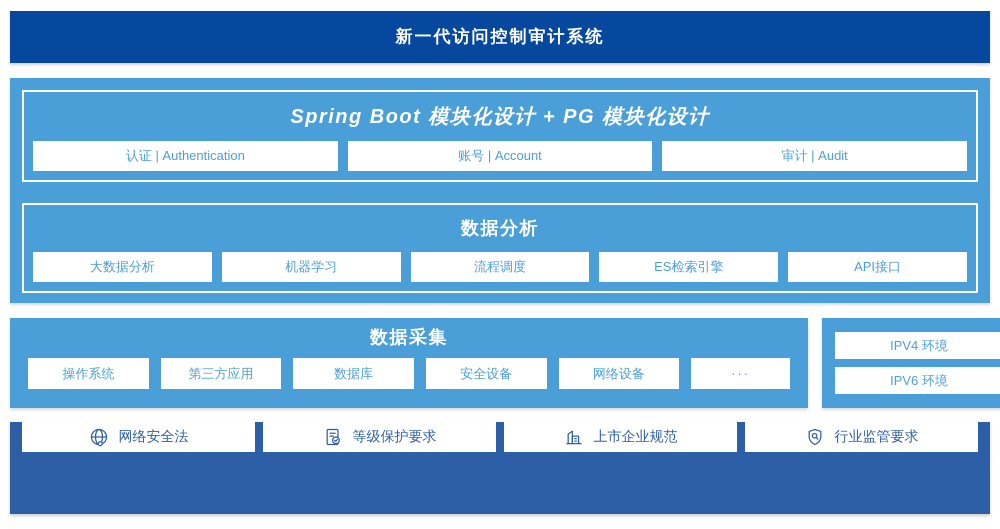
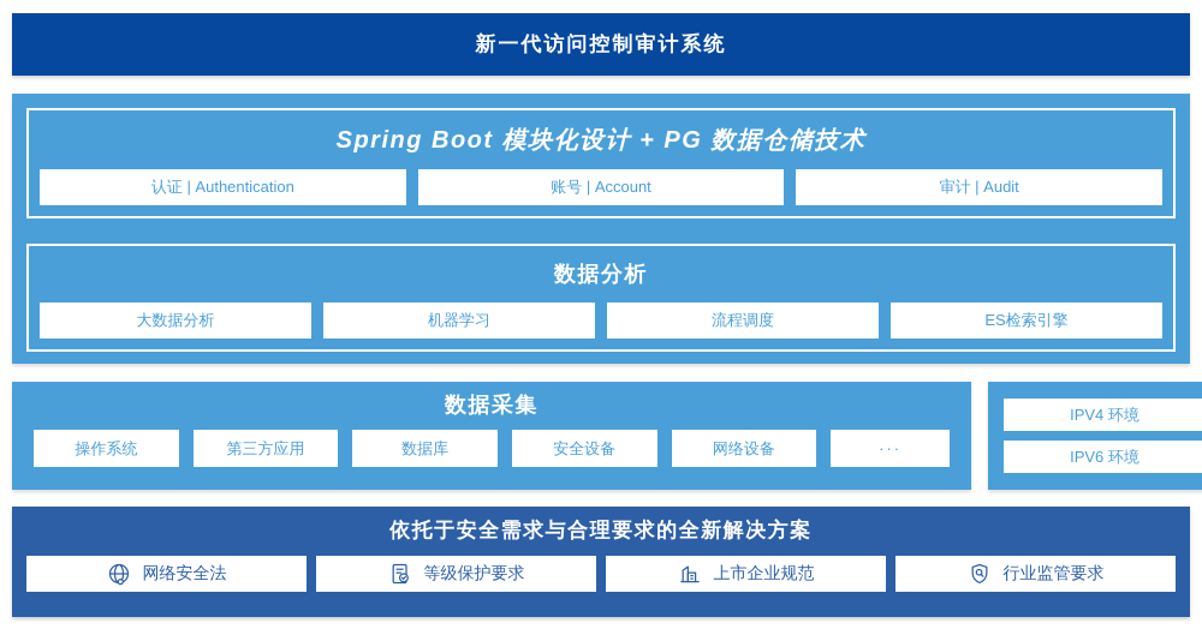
  新一代访问控制审计系统
- Spring Boot 模块化设计 + PG 模块化设计
+ Spring Boot 模块化设计 + PG 数据仓储技术
  认证 | Authentication
  账号 | Account
  审计 | Audit
  数据分析
  大数据分析
  机器学习
  流程调度
  ES检索引擎
- API接口
  数据采集
  操作系统
  第三方应用
  数据库
  安全设备
  网络设备
  ···
  IPV4 环境
  IPV6 环境
+ 依托于安全需求与合理要求的全新解决方案
  网络安全法
  等级保护要求
  上市企业规范
  行业监管要求
